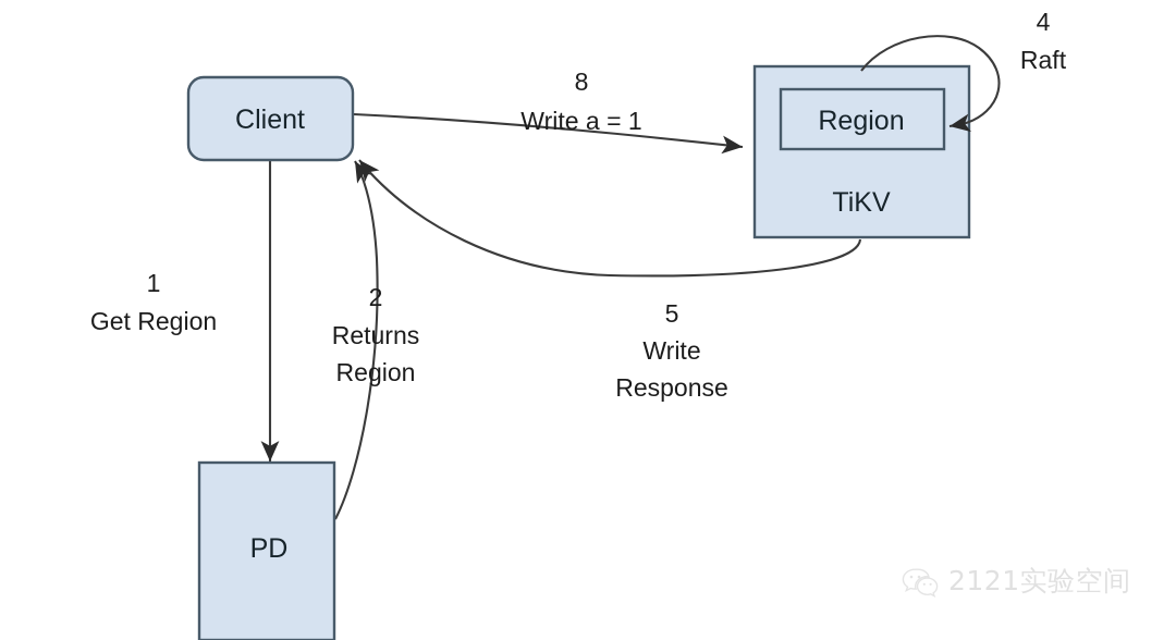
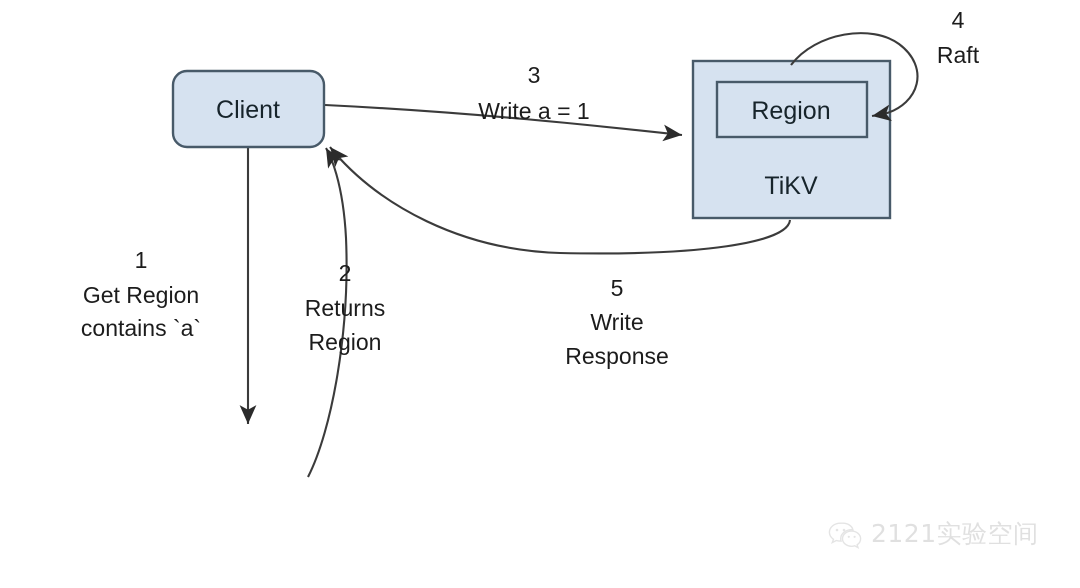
  1
  Get Region
+ contains `a`
  2
  Returns
  Region
- 8
+ 3
  Write a = 1
  5
  Write
  Response
- PD
  Client
  TiKV
  Region
  4
  Raft
  2121实验空间
